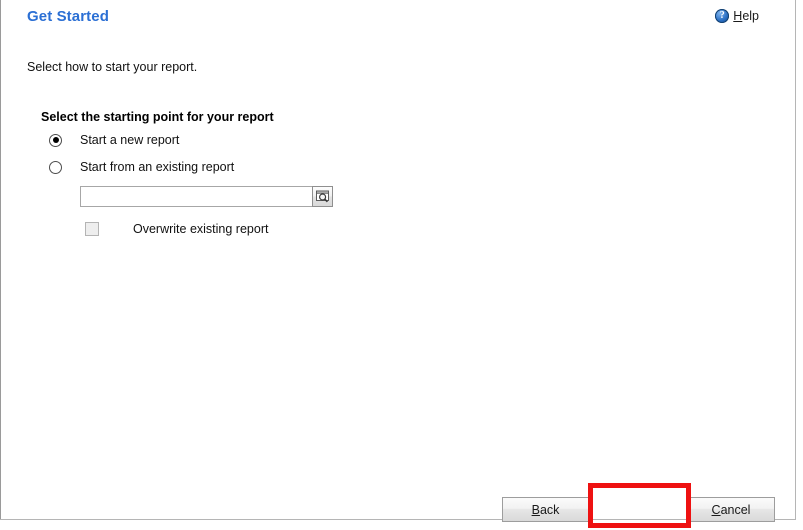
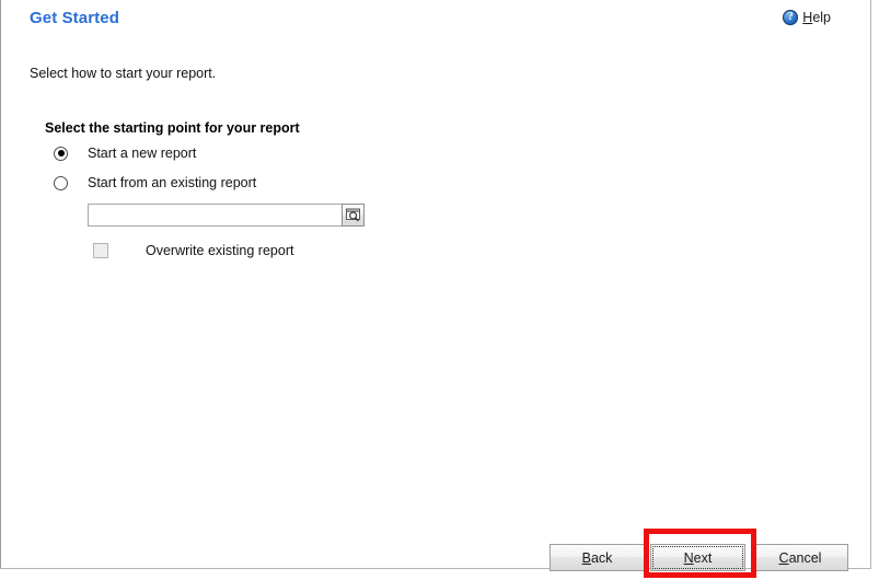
  Get Started
  Help
  Select how to start your report.
  Select the starting point for your report
  Start a new report
  Start from an existing report
  Overwrite existing report
  B
  ack
+ N
+ ext
  C
  ancel
